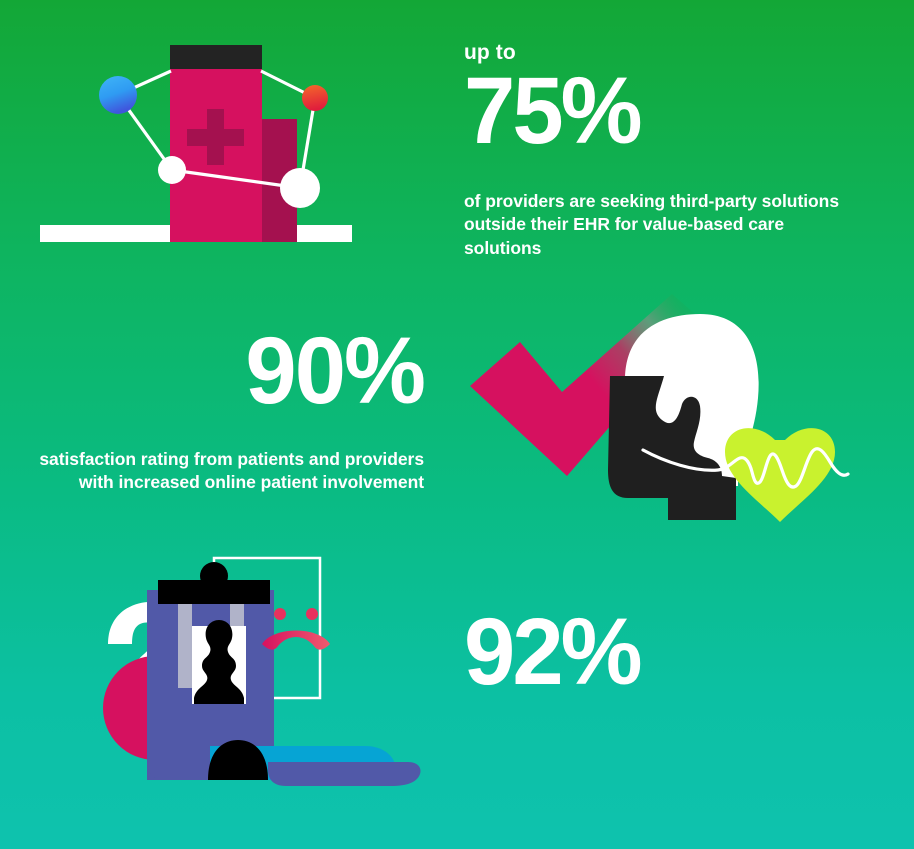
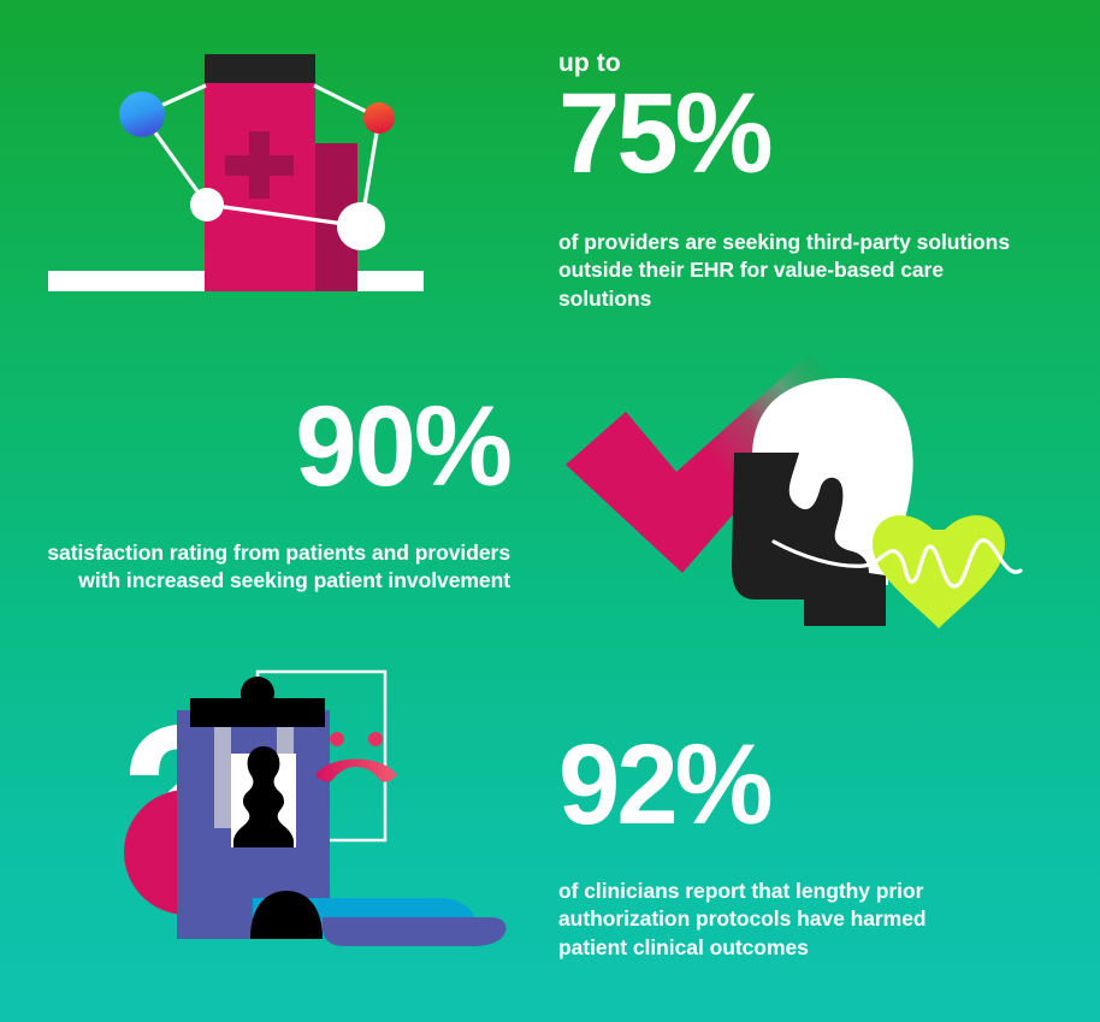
  up to
  75%
  of providers are seeking third-party solutions outside their EHR for value-based care solutions
  90%
- satisfaction rating from patients and providers with increased online patient involvement
+ satisfaction rating from patients and providers with increased seeking patient involvement
  92%
+ of clinicians report that lengthy prior authorization protocols have harmed patient clinical outcomes
